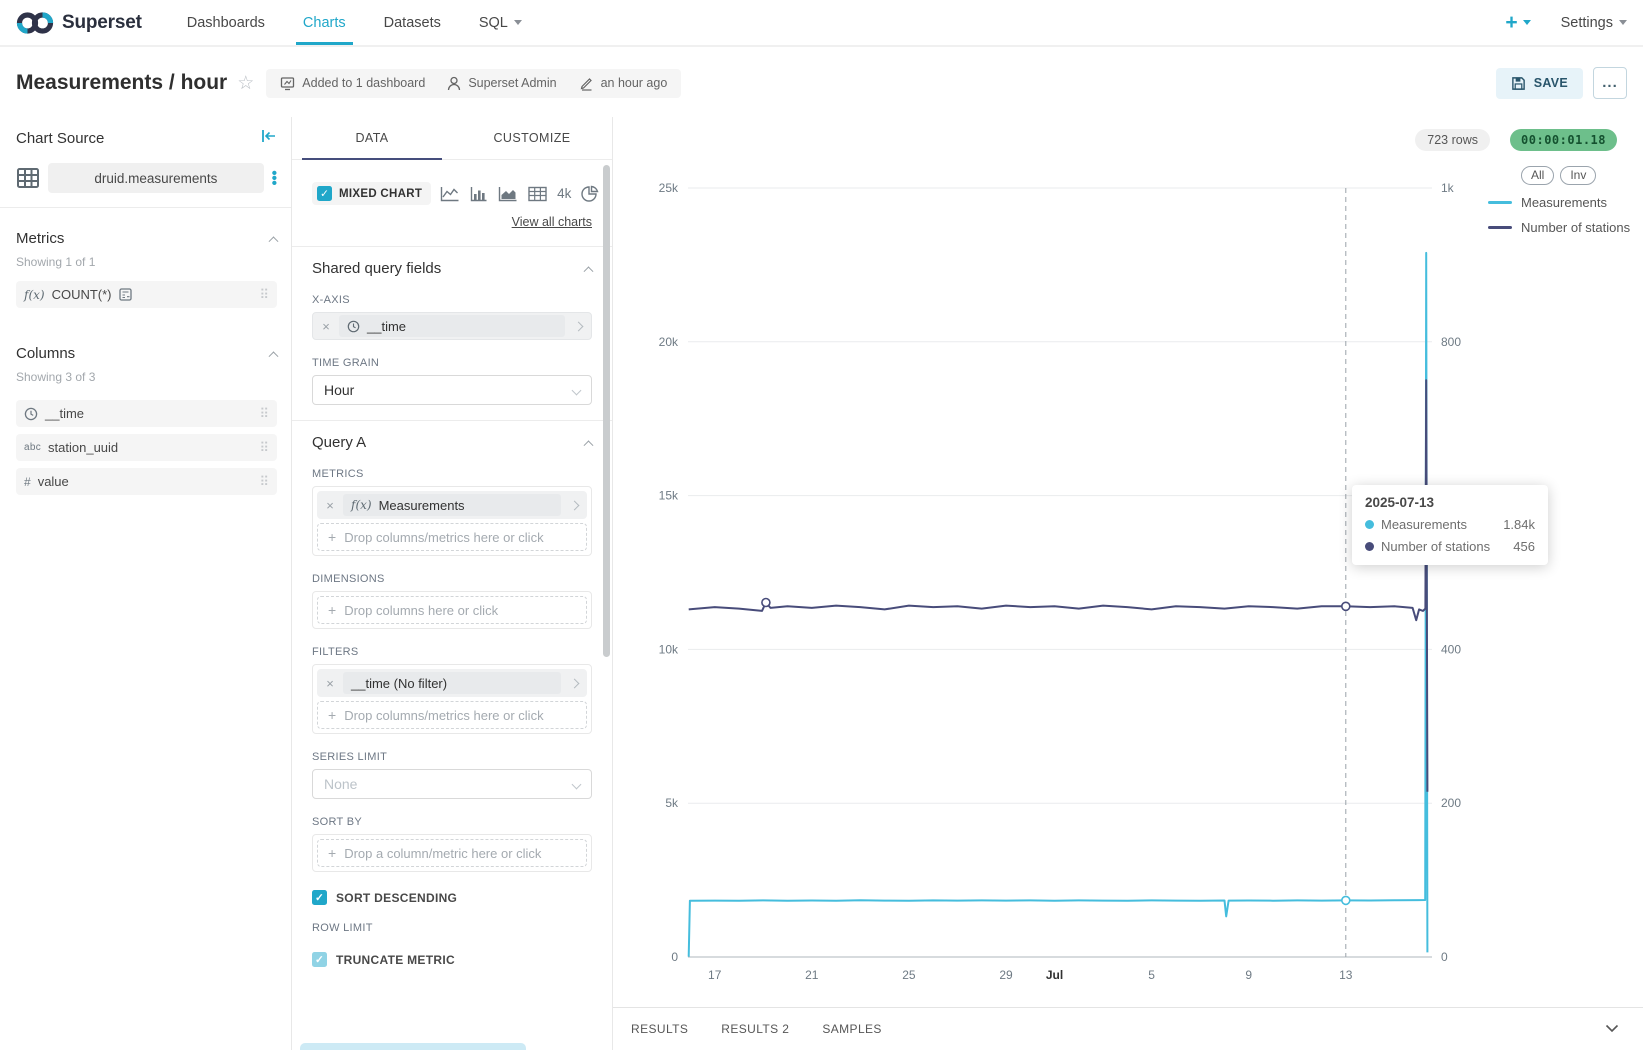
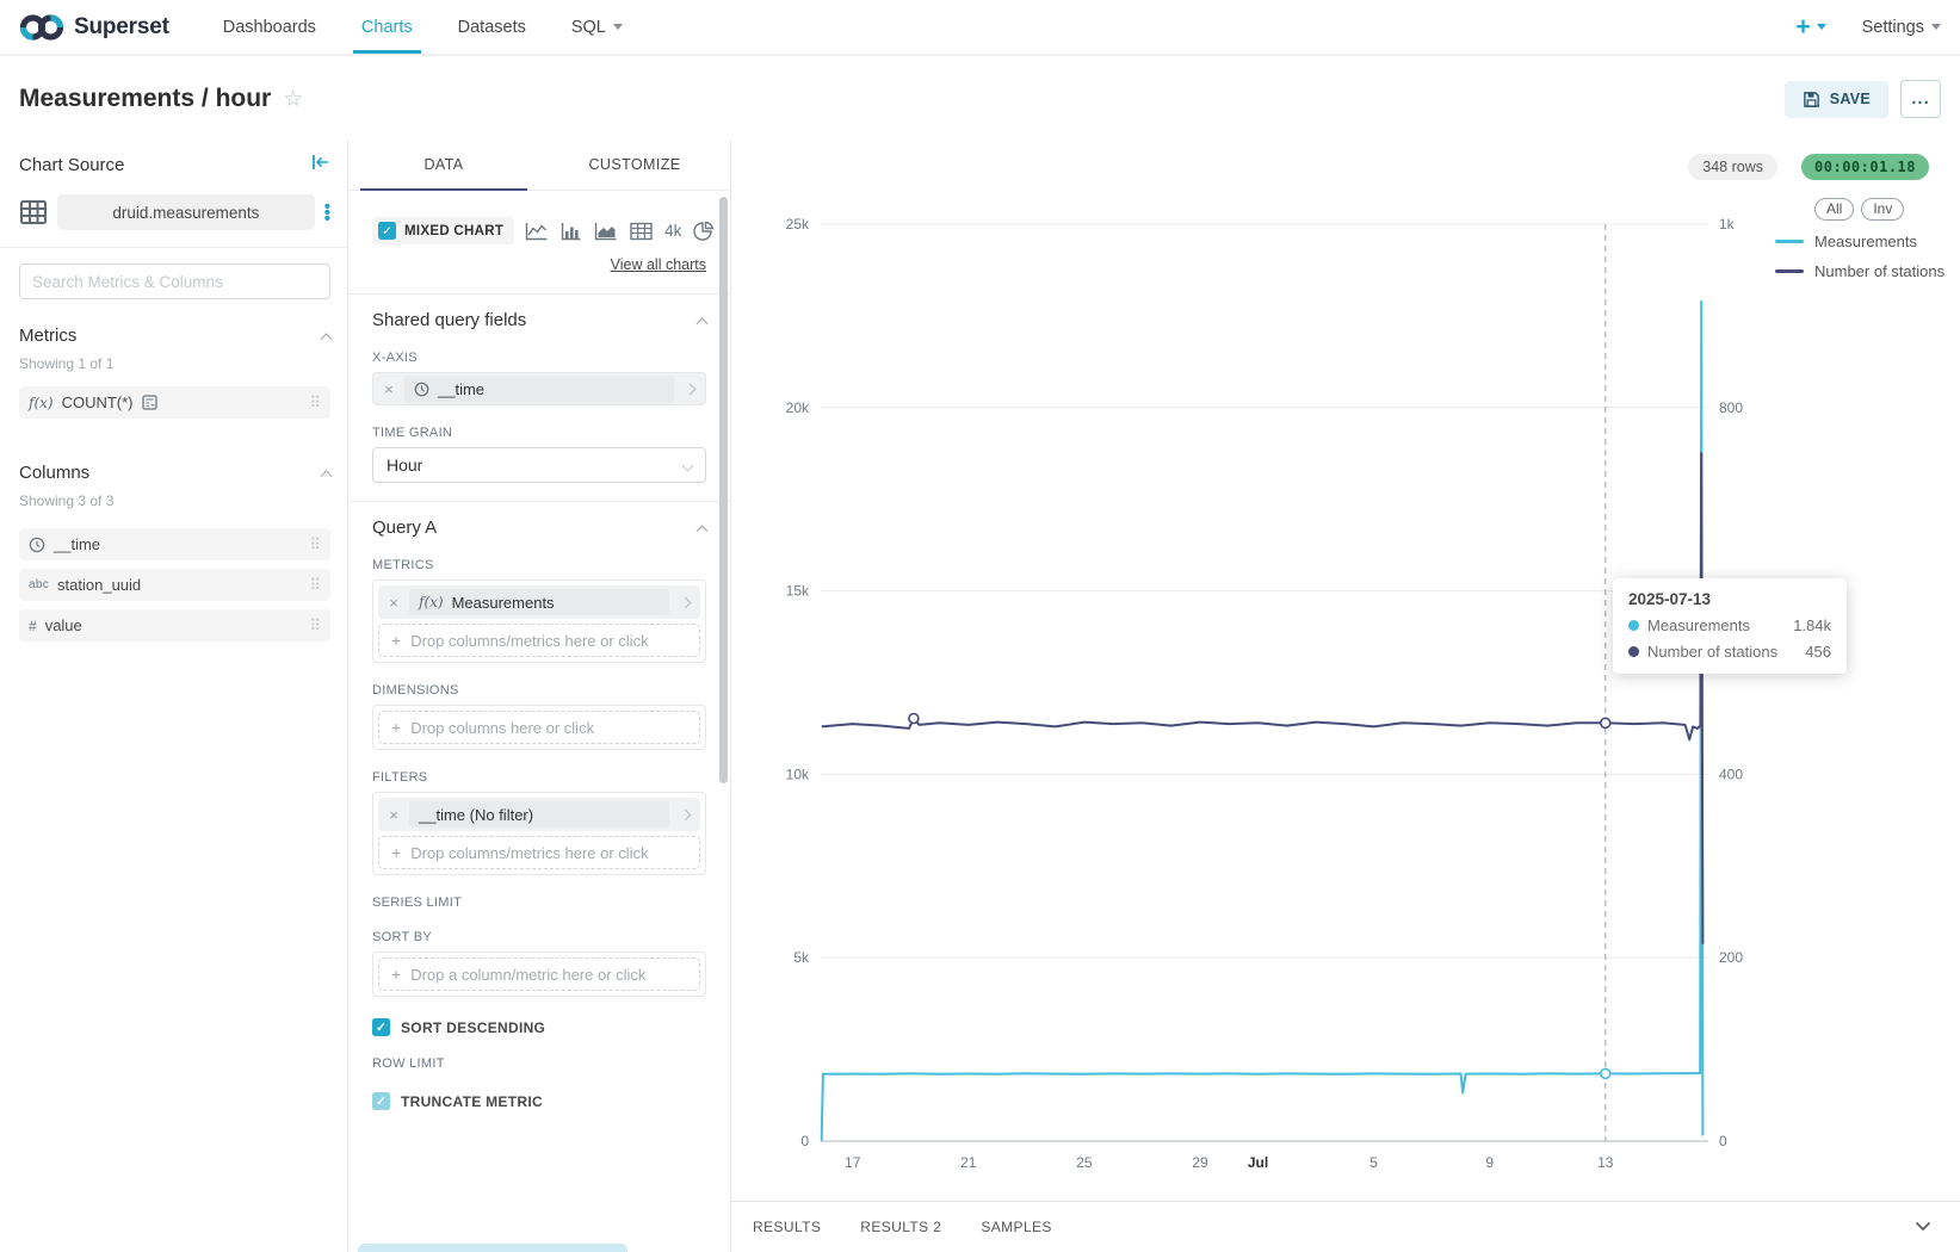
  Superset
  Dashboards
  Charts
  Datasets
  SQL
  +
  Settings
  Measurements / hour
  ☆
- Added to 1 dashboard
- Superset Admin
- an hour ago
  SAVE
  ...
  Chart Source
  druid.measurements
  •
  •
  •
+ Search Metrics & Columns
  Metrics
  Showing 1 of 1
  f(x)
  COUNT(*)
  ⠿
  Columns
  Showing 3 of 3
  __time
  ⠿
  abc
  station_uuid
  ⠿
  #
  value
  ⠿
  DATA
  CUSTOMIZE
  ✓
  MIXED CHART
  4k
  View all charts
  Shared query fields
  X-AXIS
  ×
  __time
  TIME GRAIN
  Hour
  Query A
  METRICS
  ×
  f(x)
  Measurements
  +
  Drop columns/metrics here or click
  DIMENSIONS
  +
  Drop columns here or click
  FILTERS
  ×
  __time (No filter)
  +
  Drop columns/metrics here or click
  SERIES LIMIT
- None
  SORT BY
  +
  Drop a column/metric here or click
  ✓
  SORT DESCENDING
  ROW LIMIT
  ✓
  TRUNCATE METRIC
  0
  5k
  10k
  15k
  20k
  25k
  0
  200
  400
  800
  1k
  17
  21
  25
  29
  Jul
  5
  9
  13
- 723 rows
+ 348 rows
  00:00:01.18
  All
  Inv
  Measurements
  Number of stations
  2025-07-13
  Measurements
  1.84k
  Number of stations
  456
  RESULTS
  RESULTS 2
  SAMPLES
